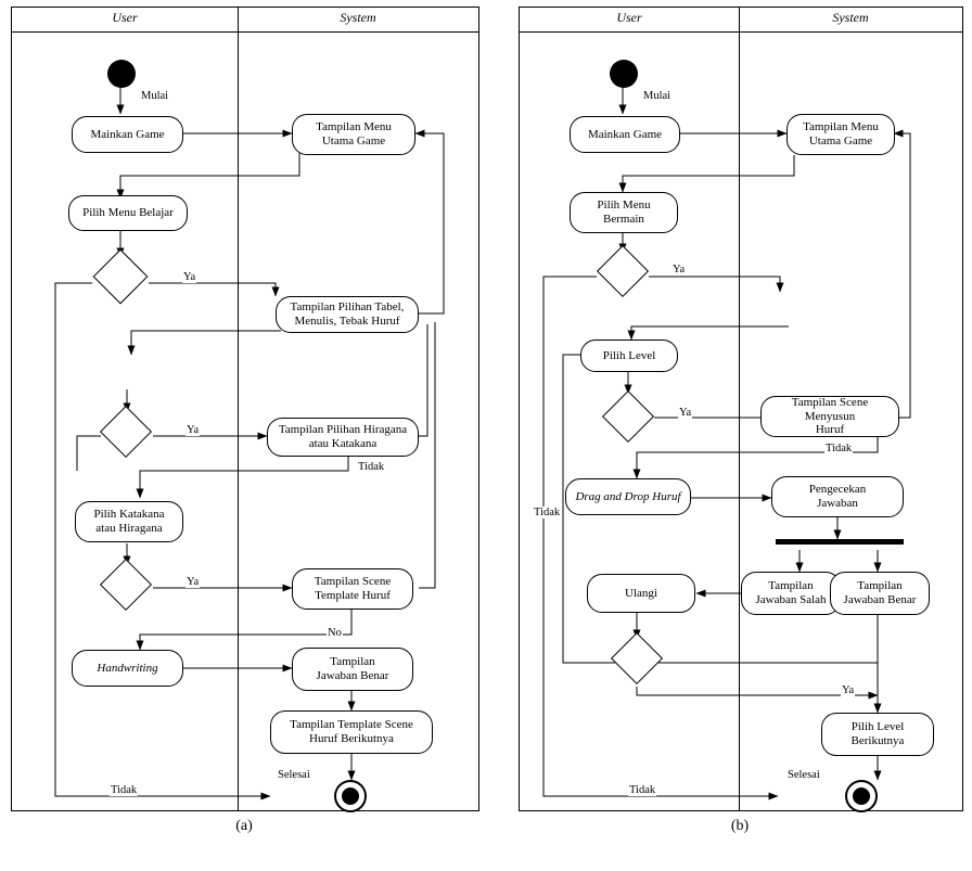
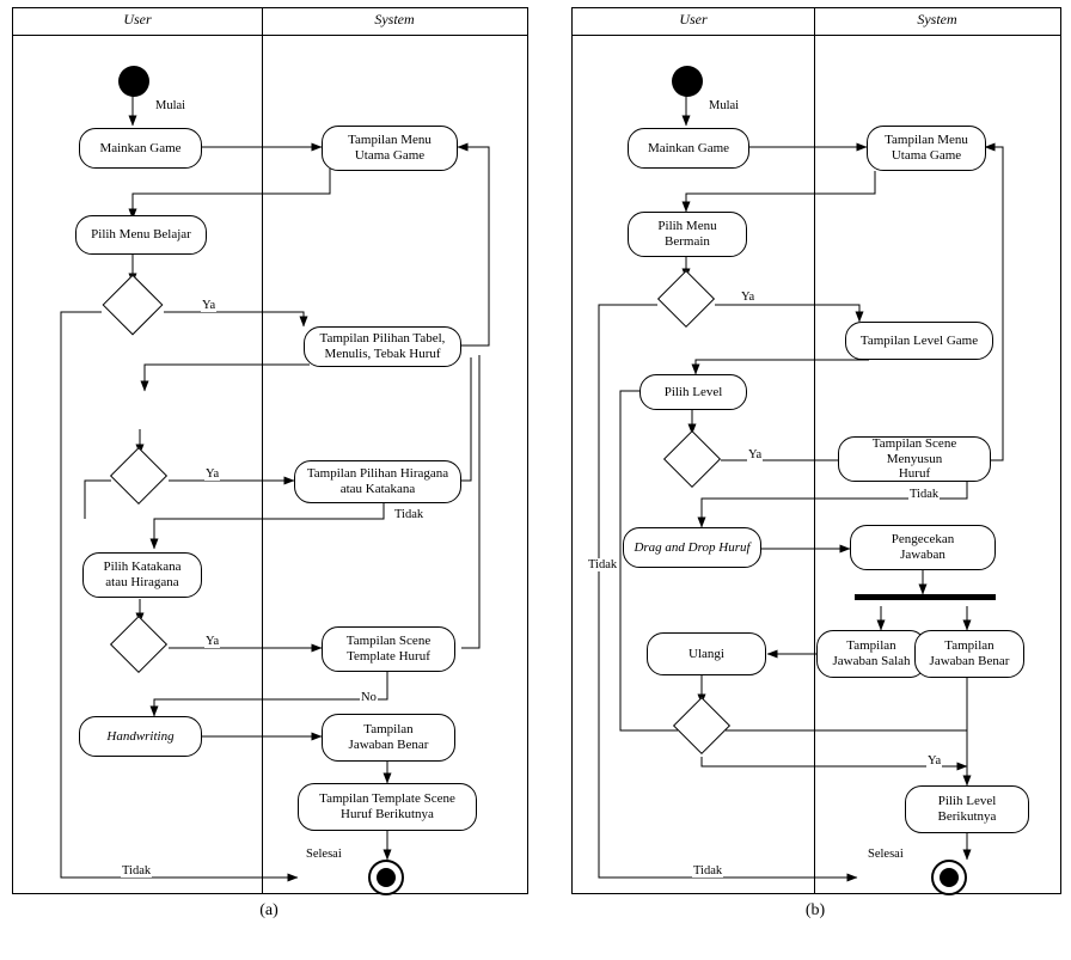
  User
  System
  Mulai
  Mainkan Game
  Tampilan Menu
  Utama Game
  Pilih Menu Belajar
  Ya
  Tampilan Pilihan Tabel,
  Menulis, Tebak Huruf
  Ya
  Tidak
  Tampilan Pilihan Hiragana
  atau Katakana
  Pilih Katakana
  atau Hiragana
  Ya
  No
  Tampilan Scene
  Template Huruf
  Handwriting
  Tampilan
  Jawaban Benar
  Tampilan Template Scene
  Huruf Berikutnya
  Tidak
  Selesai
  User
  System
  Mulai
  Mainkan Game
  Tampilan Menu
  Utama Game
  Pilih Menu
  Bermain
  Ya
+ Tampilan Level Game
  Pilih Level
  Ya
  Tidak
  Tampilan Scene Menyusun
  Huruf
  Drag and Drop Huruf
  Pengecekan
  Jawaban
  Ulangi
  Tampilan
  Jawaban Salah
  Tampilan
  Jawaban Benar
  Ya
  Tidak
  Pilih Level
  Berikutnya
  Tidak
  Selesai
  (a)
  (b)
